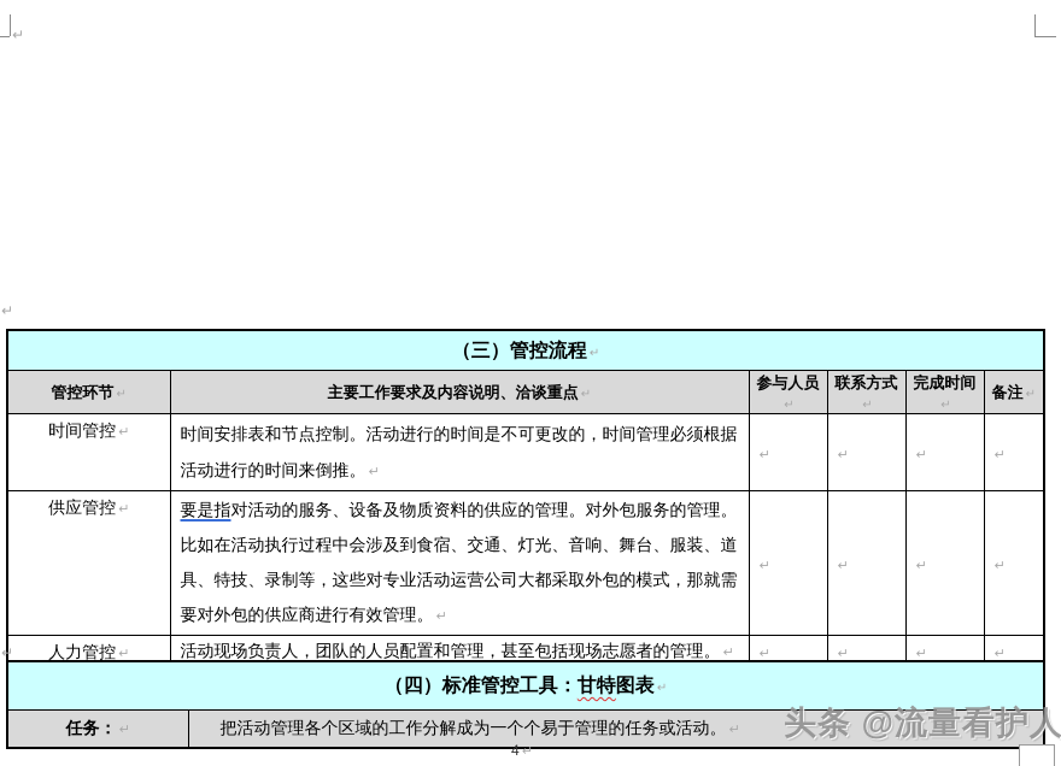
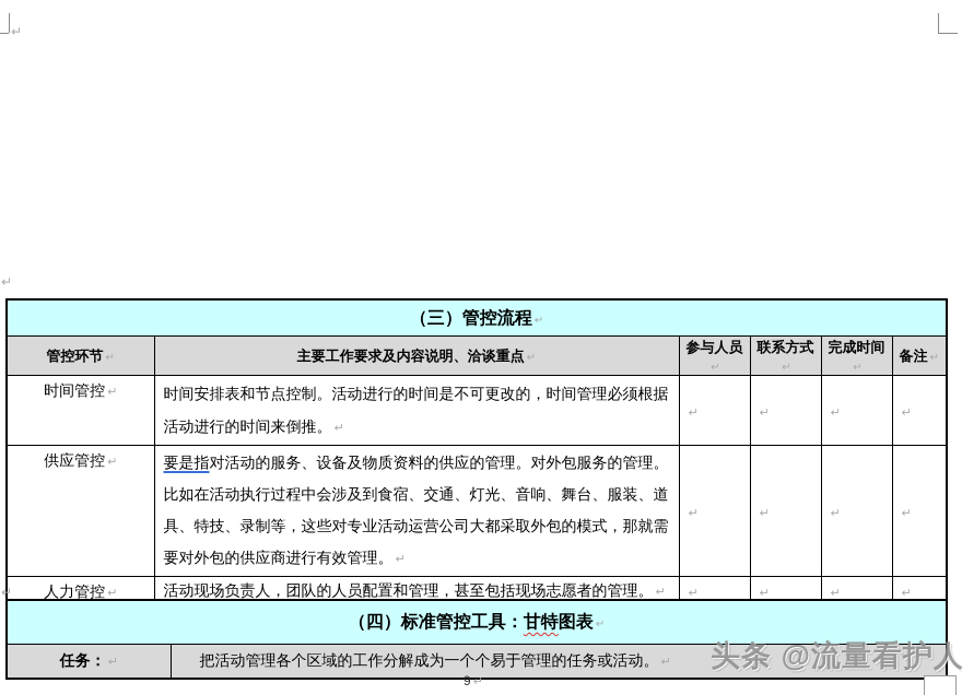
  ↵
  ↵
  （三）管控流程 ↵
  管控环节 ↵	主要工作要求及内容说明、洽谈重点 ↵	参与人员↵	联系方式↵	完成时间↵	备注 ↵
  时间管控 ↵	时间安排表和节点控制。活动进行的时间是不可更改的，时间管理必须根据活动进行的时间来倒推。 ↵	↵	↵	↵	↵
  供应管控 ↵	要是指对活动的服务、设备及物质资料的供应的管理。对外包服务的管理。比如在活动执行过程中会涉及到食宿、交通、灯光、音响、舞台、服装、道具、特技、录制等，这些对专业活动运营公司大都采取外包的模式，那就需要对外包的供应商进行有效管理。 ↵	↵	↵	↵	↵
  人力管控 ↵	活动现场负责人，团队的人员配置和管理，甚至包括现场志愿者的管理。 ↵	↵	↵	↵	↵
  ↵
  （四）标准管控工具：甘特图表 ↵
  任务： ↵	把活动管理各个区域的工作分解成为一个个易于管理的任务或活动。 ↵
  头条 @流量看护人
- 4 ↵
+ 9 ↵
